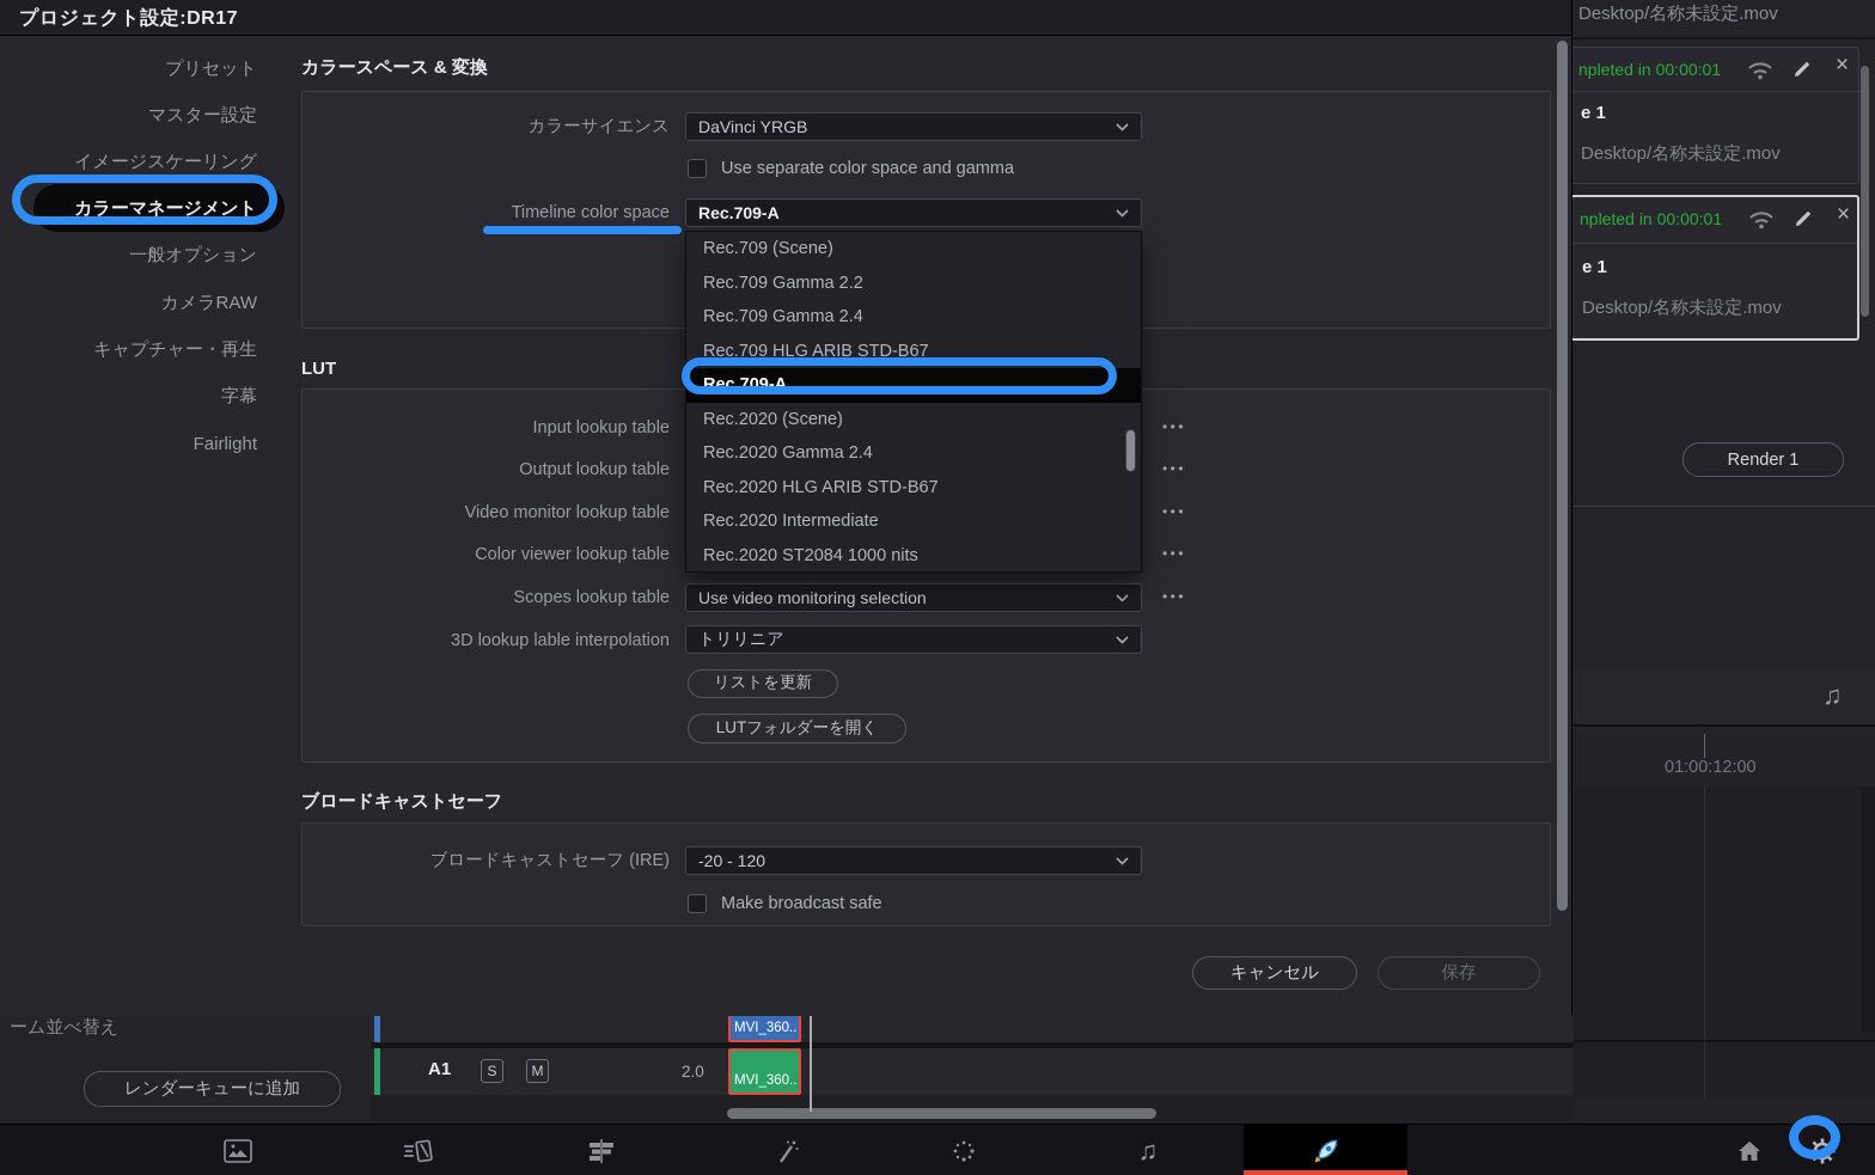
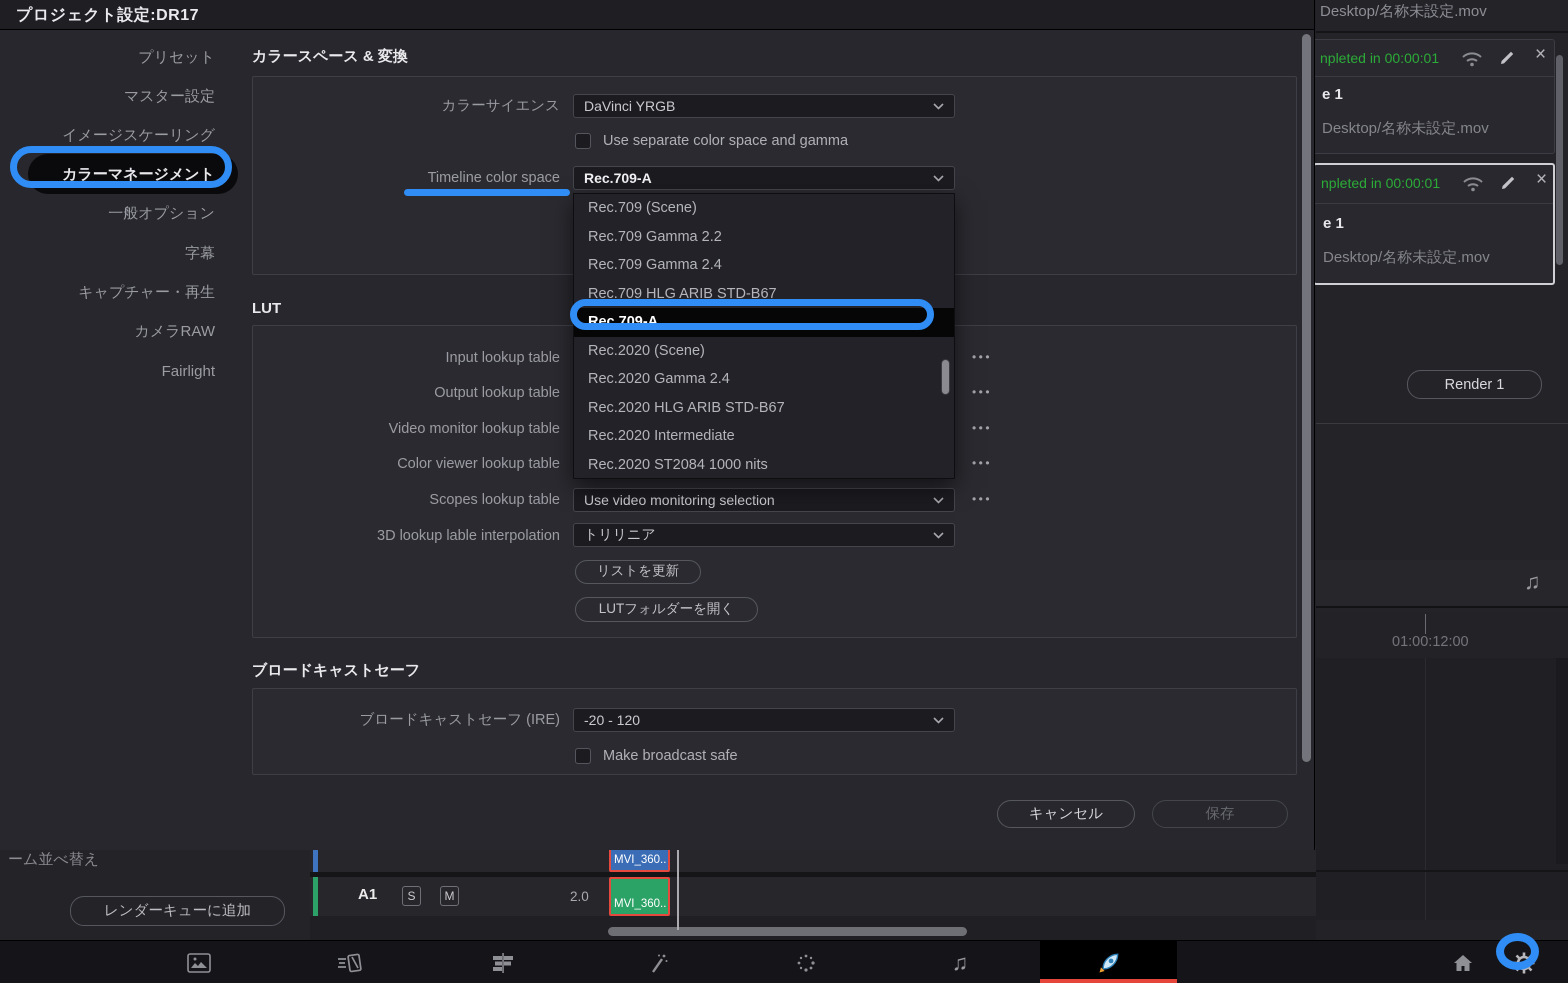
  Desktop/名称未設定.mov
  npleted in 00:00:01
  ×
  e 1
  Desktop/名称未設定.mov
  npleted in 00:00:01
  ×
  e 1
  Desktop/名称未設定.mov
  Render 1
  ♫
  01:00:12:00
  ーム並べ替え
  レンダーキューに追加
  A1
  S
  M
  2.0
  MVI_360..
  MVI_360..
  ♫
  プロジェクト設定:DR17
  プリセット
  マスター設定
  イメージスケーリング
  カラーマネージメント
  一般オプション
- カメラRAW
+ 字幕
  キャプチャー・再生
- 字幕
+ カメラRAW
  Fairlight
  カラースペース & 変換
  カラーサイエンス
  DaVinci YRGB
  Use separate color space and gamma
  Timeline color space
  Rec.709-A
  LUT
  Input lookup table
  Output lookup table
  Video monitor lookup table
  Color viewer lookup table
  Scopes lookup table
  3D lookup lable interpolation
  •••
  •••
  •••
  •••
  •••
  Use video monitoring selection
  トリリニア
  リストを更新
  LUTフォルダーを開く
  ブロードキャストセーフ
  ブロードキャストセーフ (IRE)
  -20 - 120
  Make broadcast safe
  キャンセル
  保存
  Rec.709 (Scene)
  Rec.709 Gamma 2.2
  Rec.709 Gamma 2.4
  Rec.709 HLG ARIB STD-B67
  Rec.709-A
  Rec.2020 (Scene)
  Rec.2020 Gamma 2.4
  Rec.2020 HLG ARIB STD-B67
  Rec.2020 Intermediate
  Rec.2020 ST2084 1000 nits
